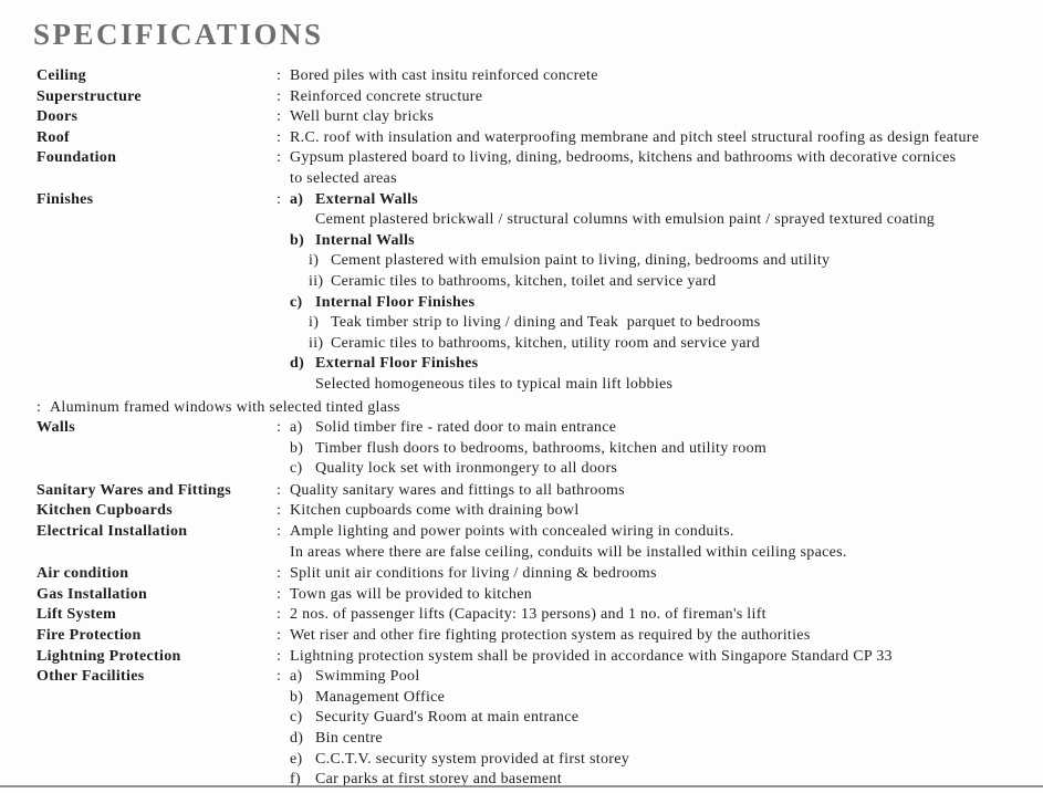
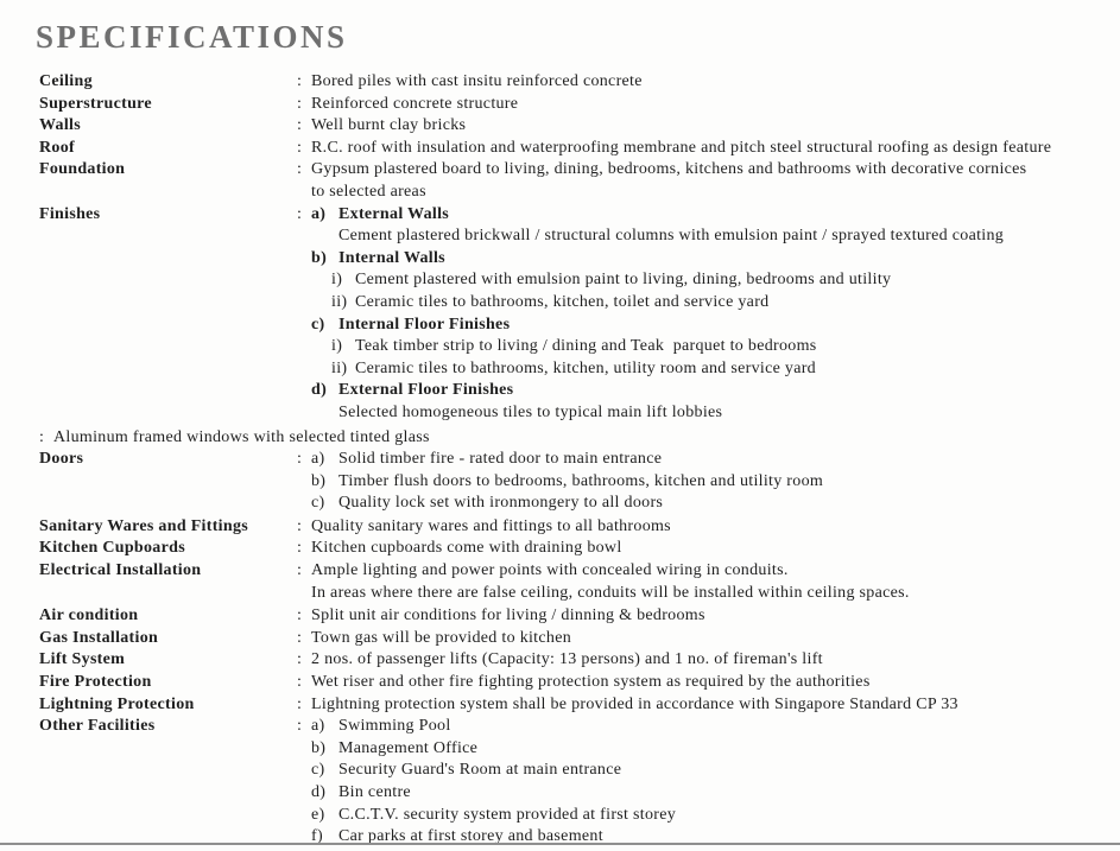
  SPECIFICATIONS
  Ceiling
  :
  Bored piles with cast insitu reinforced concrete
  Superstructure
  :
  Reinforced concrete structure
- Doors
+ Walls
  :
  Well burnt clay bricks
  Roof
  :
  R.C. roof with insulation and waterproofing membrane and pitch steel structural roofing as design feature
  Foundation
  :
  Gypsum plastered board to living, dining, bedrooms, kitchens and bathrooms with decorative cornices
  to selected areas
  Finishes
  :
  a)
  External Walls
  Cement plastered brickwall / structural columns with emulsion paint / sprayed textured coating
  b)
  Internal Walls
  i)
  Cement plastered with emulsion paint to living, dining, bedrooms and utility
  ii)
  Ceramic tiles to bathrooms, kitchen, toilet and service yard
  c)
  Internal Floor Finishes
  i)
  Teak timber strip to living / dining and Teak parquet to bedrooms
  ii)
  Ceramic tiles to bathrooms, kitchen, utility room and service yard
  d)
  External Floor Finishes
  Selected homogeneous tiles to typical main lift lobbies
  :
  Aluminum framed windows with selected tinted glass
- Walls
+ Doors
  :
  a)
  Solid timber fire - rated door to main entrance
  b)
  Timber flush doors to bedrooms, bathrooms, kitchen and utility room
  c)
  Quality lock set with ironmongery to all doors
  Sanitary Wares and Fittings
  :
  Quality sanitary wares and fittings to all bathrooms
  Kitchen Cupboards
  :
  Kitchen cupboards come with draining bowl
  Electrical Installation
  :
  Ample lighting and power points with concealed wiring in conduits.
  In areas where there are false ceiling, conduits will be installed within ceiling spaces.
  Air condition
  :
  Split unit air conditions for living / dinning & bedrooms
  Gas Installation
  :
  Town gas will be provided to kitchen
  Lift System
  :
  2 nos. of passenger lifts (Capacity: 13 persons) and 1 no. of fireman's lift
  Fire Protection
  :
  Wet riser and other fire fighting protection system as required by the authorities
  Lightning Protection
  :
  Lightning protection system shall be provided in accordance with Singapore Standard CP 33
  Other Facilities
  :
  a)
  Swimming Pool
  b)
  Management Office
  c)
  Security Guard's Room at main entrance
  d)
  Bin centre
  e)
  C.C.T.V. security system provided at first storey
  f)
  Car parks at first storey and basement
